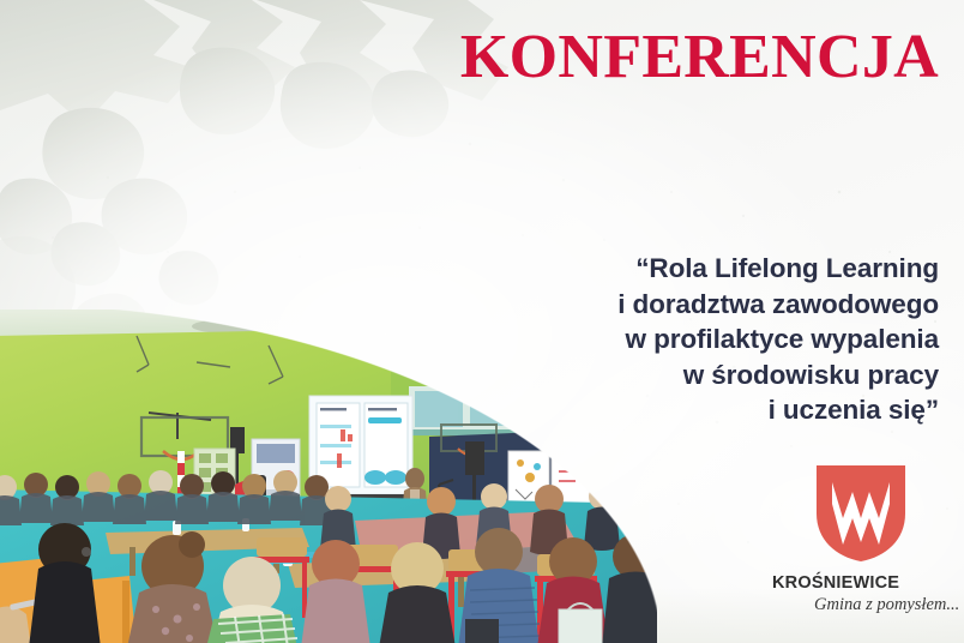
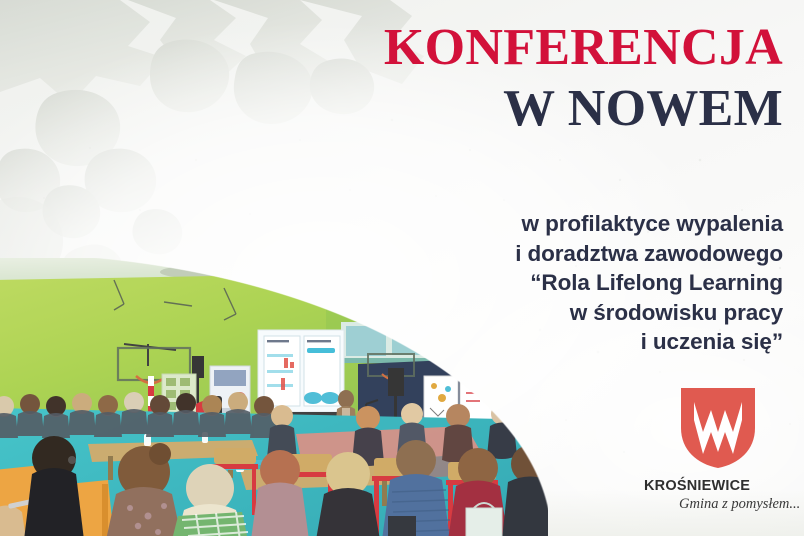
  KONFERENCJA
+ W NOWEM
- “Rola Lifelong Learning
+ w profilaktyce wypalenia
  i doradztwa zawodowego
- w profilaktyce wypalenia
+ “Rola Lifelong Learning
  w środowisku pracy
  i uczenia się”
  KROŚNIEWICE
  Gmina z pomysłem...
